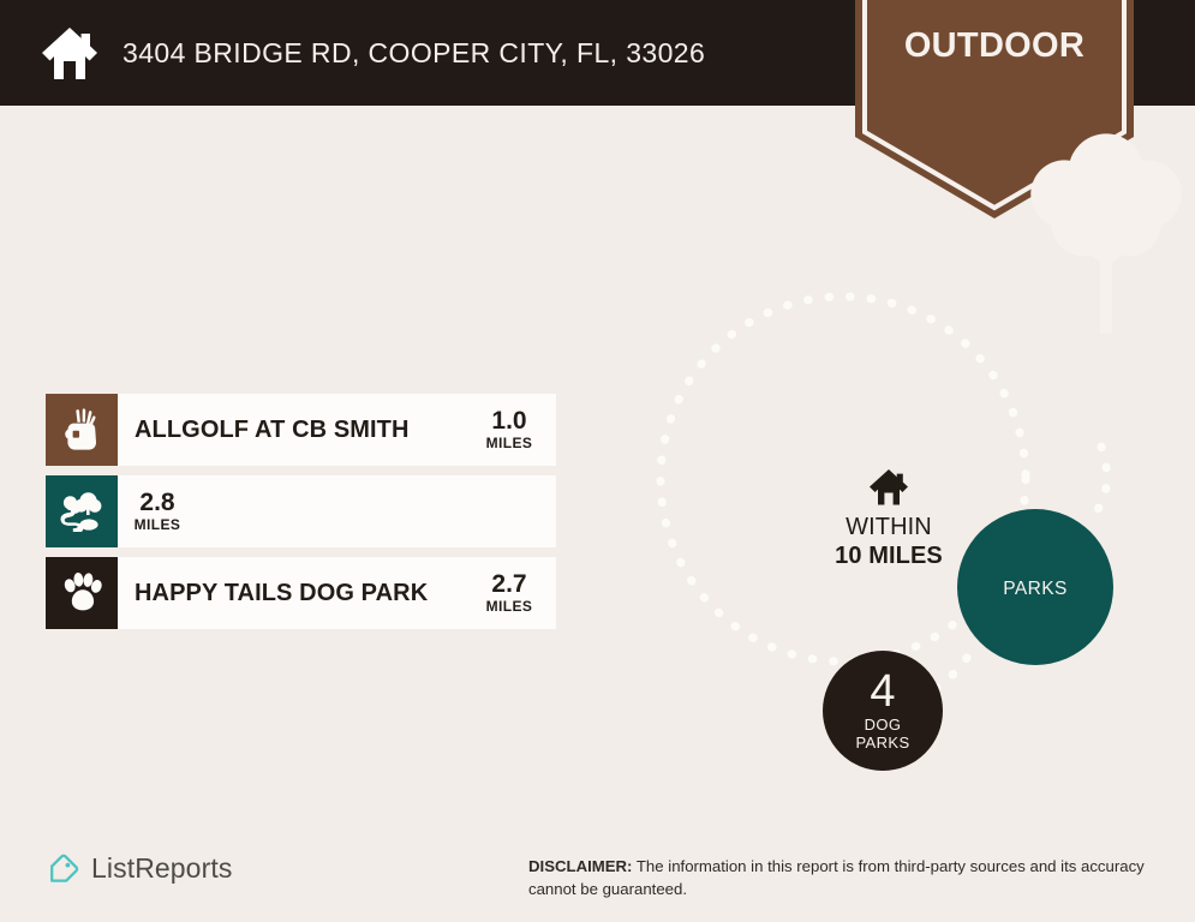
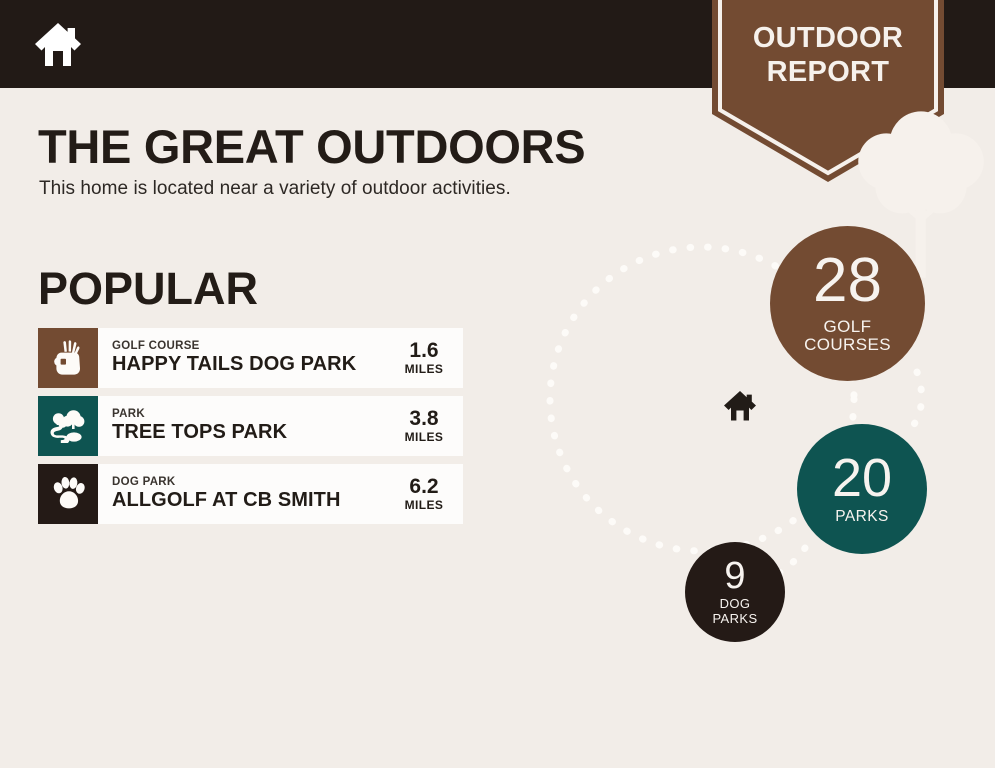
- 3404 BRIDGE RD, COOPER CITY, FL, 33026
  OUTDOOR
+ REPORT
+ THE GREAT OUTDOORS
+ This home is located near a variety of outdoor activities.
+ POPULAR
+ GOLF COURSE
- ALLGOLF AT CB SMITH
+ HAPPY TAILS DOG PARK
- 1.0
+ 1.6
  MILES
+ PARK
+ TREE TOPS PARK
- 2.8
+ 3.8
  MILES
+ DOG PARK
- HAPPY TAILS DOG PARK
+ ALLGOLF AT CB SMITH
- 2.7
+ 6.2
  MILES
+ 28
+ GOLF
+ COURSES
+ 20
  PARKS
- 4
+ 9
  DOG
  PARKS
- WITHIN
- 10 MILES
- ListReports
- DISCLAIMER: The information in this report is from third-party sources and its accuracy cannot be guaranteed.
